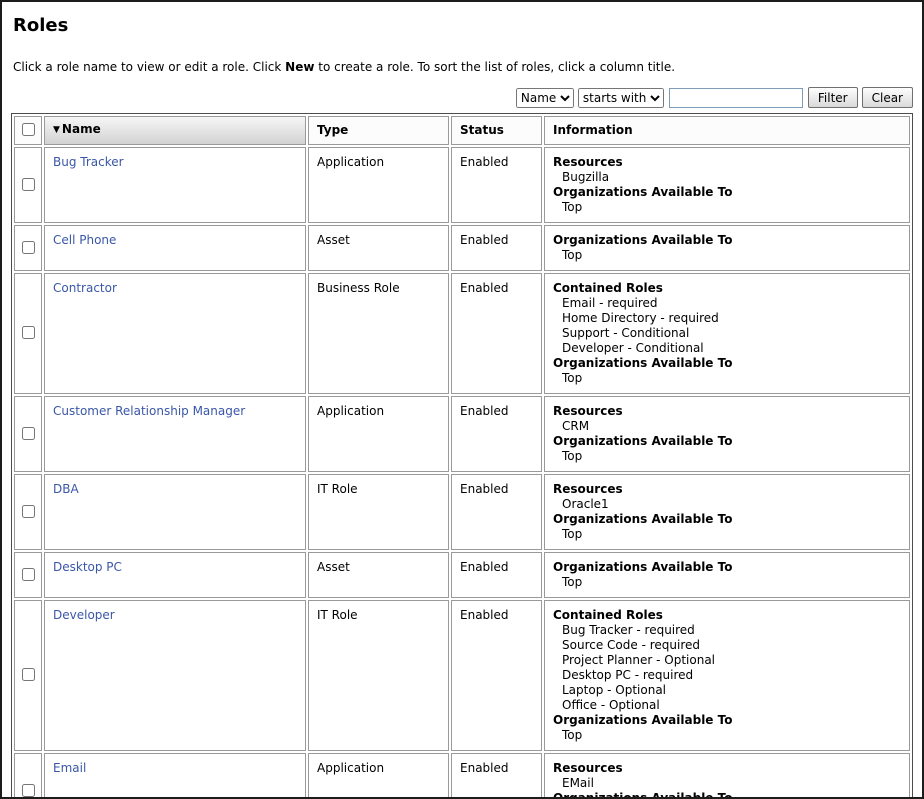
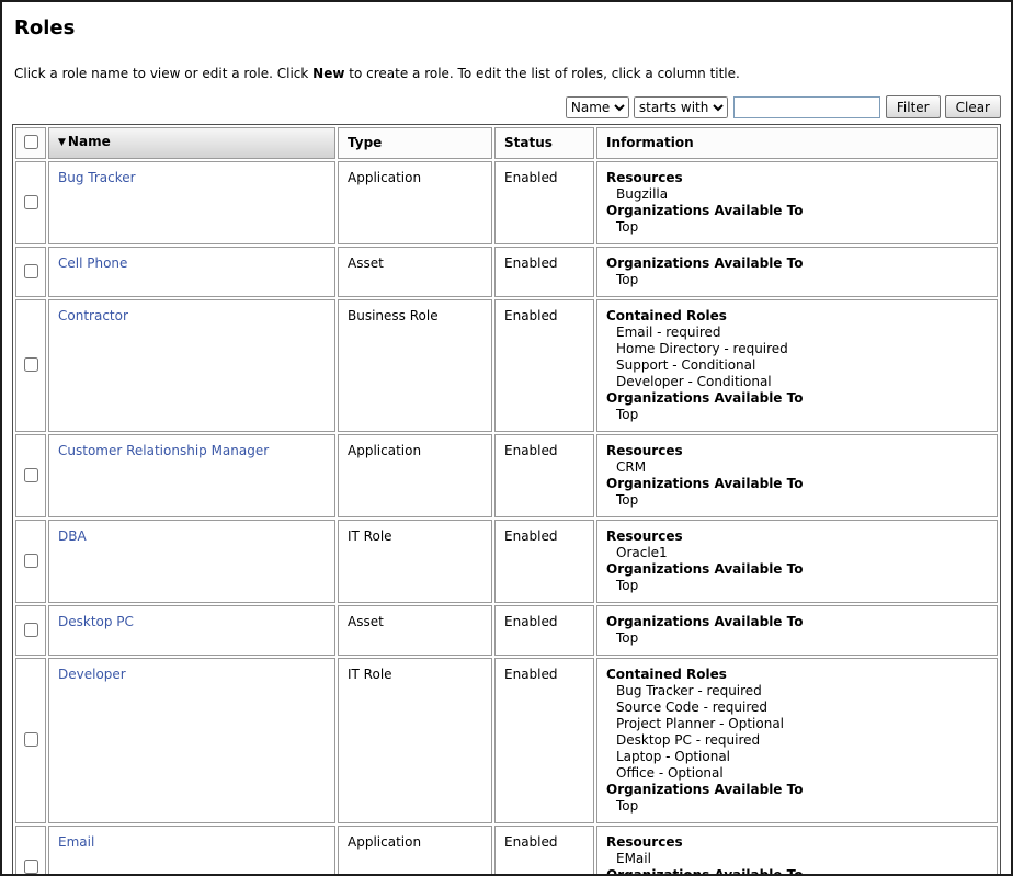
  Roles
- Click a role name to view or edit a role. Click New to create a role. To sort the list of roles, click a column title.
+ Click a role name to view or edit a role. Click New to create a role. To edit the list of roles, click a column title.
  Name
  starts with
  Filter
  Clear
  	▼ Name	Type	Status	Information
  	Bug Tracker	Application	Enabled	ResourcesBugzillaOrganizations Available ToTop
  	Cell Phone	Asset	Enabled	Organizations Available ToTop
  	Contractor	Business Role	Enabled	Contained RolesEmail - requiredHome Directory - requiredSupport - ConditionalDeveloper - ConditionalOrganizations Available ToTop
  	Customer Relationship Manager	Application	Enabled	ResourcesCRMOrganizations Available ToTop
  	DBA	IT Role	Enabled	ResourcesOracle1Organizations Available ToTop
  	Desktop PC	Asset	Enabled	Organizations Available ToTop
  	Developer	IT Role	Enabled	Contained RolesBug Tracker - requiredSource Code - requiredProject Planner - OptionalDesktop PC - requiredLaptop - OptionalOffice - OptionalOrganizations Available ToTop
